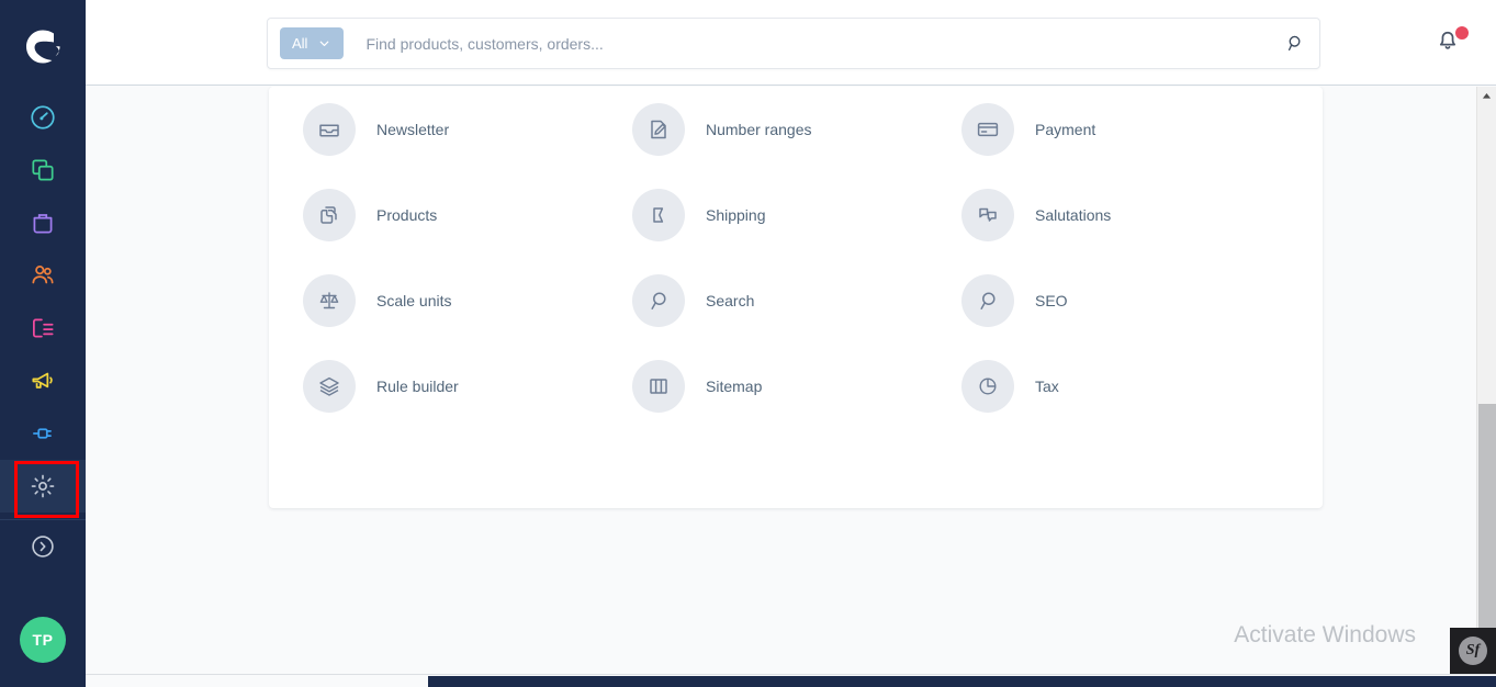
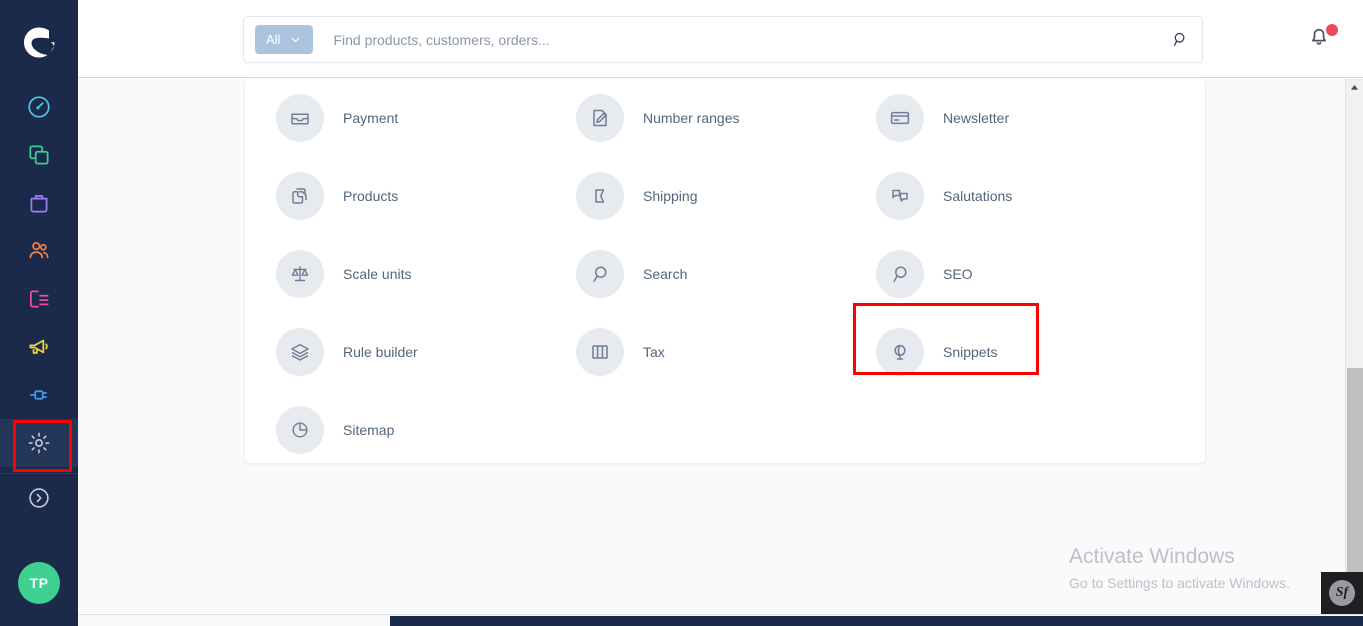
  TP
  All
  Find products, customers, orders...
- Newsletter
+ Payment
  Number ranges
- Payment
+ Newsletter
  Products
  Shipping
  Salutations
  Scale units
  Search
  SEO
  Rule builder
- Sitemap
+ Tax
+ Snippets
- Tax
+ Sitemap
  Activate Windows
+ Go to Settings to activate Windows.
  Sf
